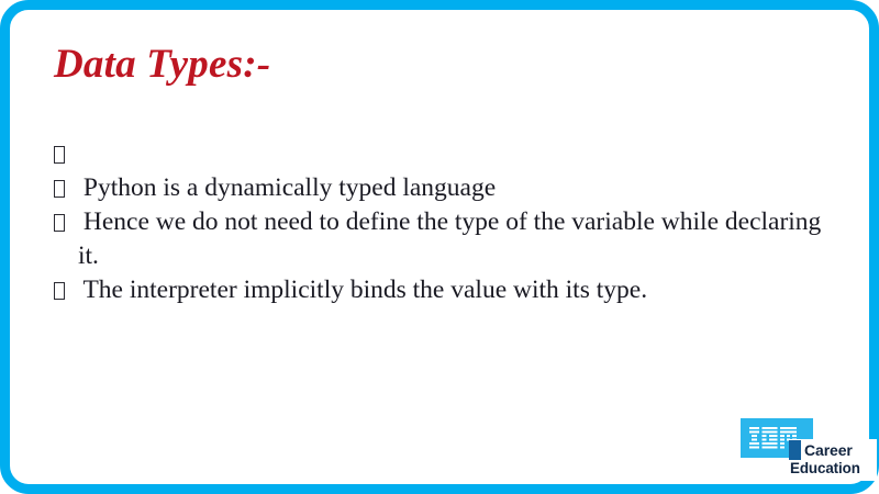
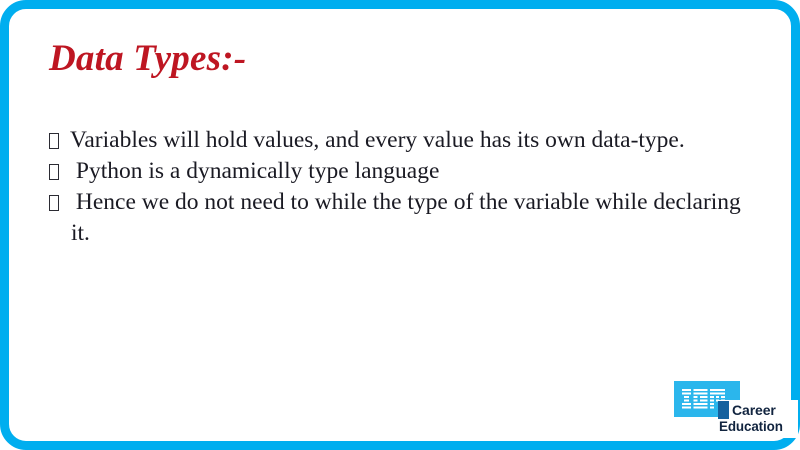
  Data Types:-
+ Variables will hold values, and every value has its own data-type.
- Python is a dynamically typed language
+ Python is a dynamically type language
- Hence we do not need to define the type of the variable while declaring it.
+ Hence we do not need to while the type of the variable while declaring it.
- The interpreter implicitly binds the value with its type.
  Career
  Education
